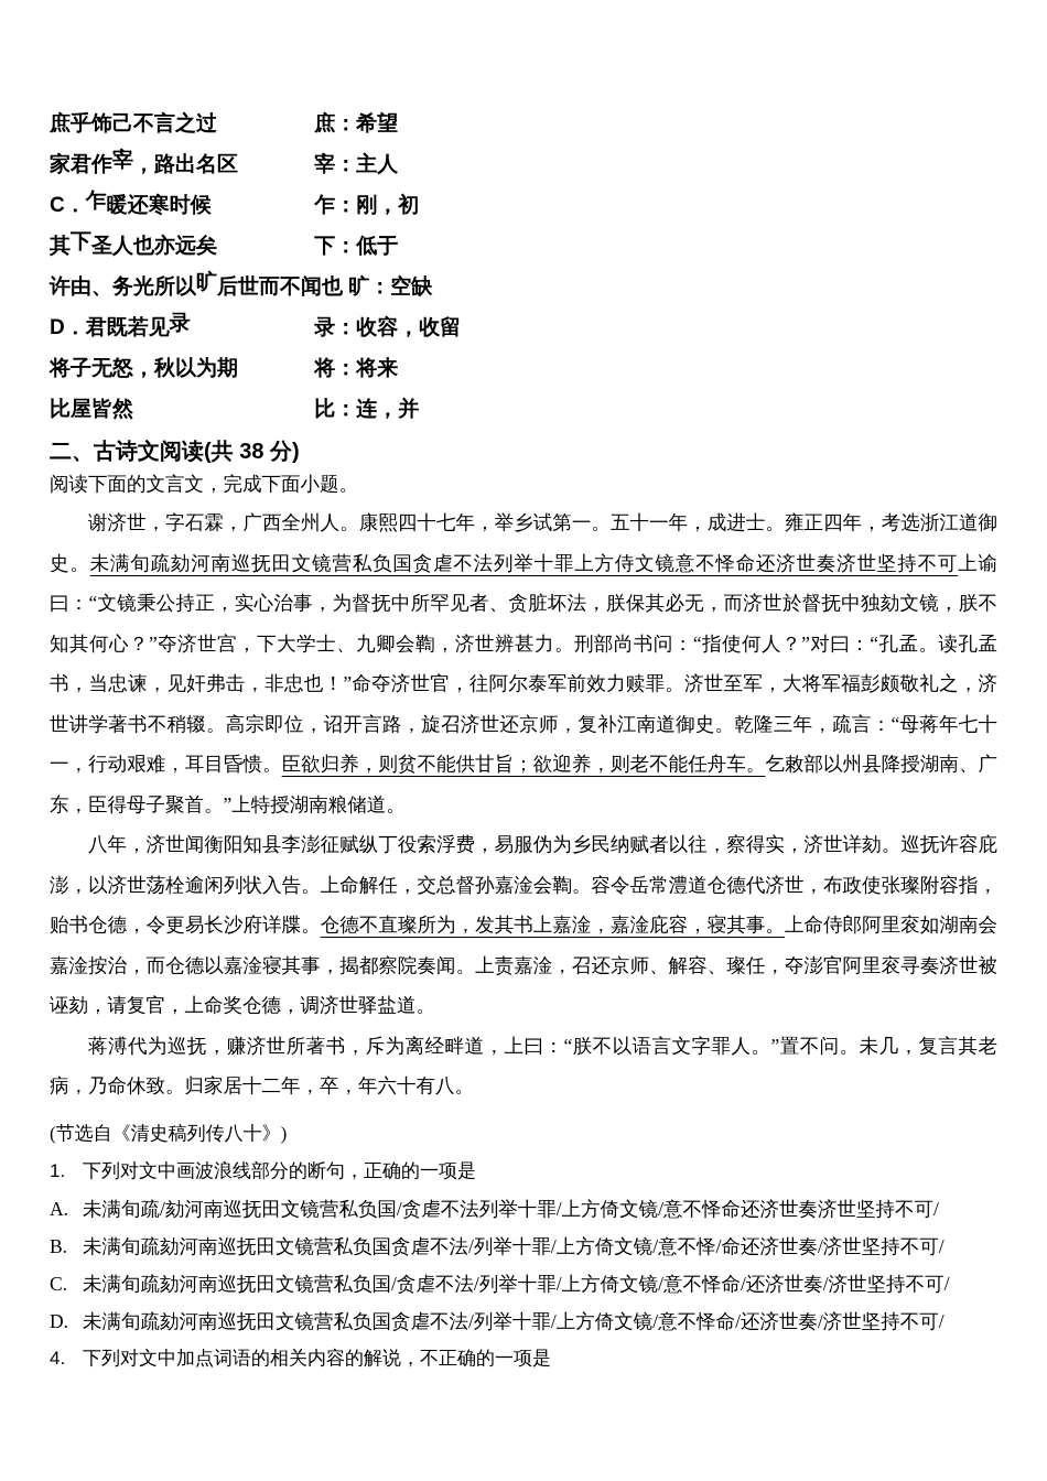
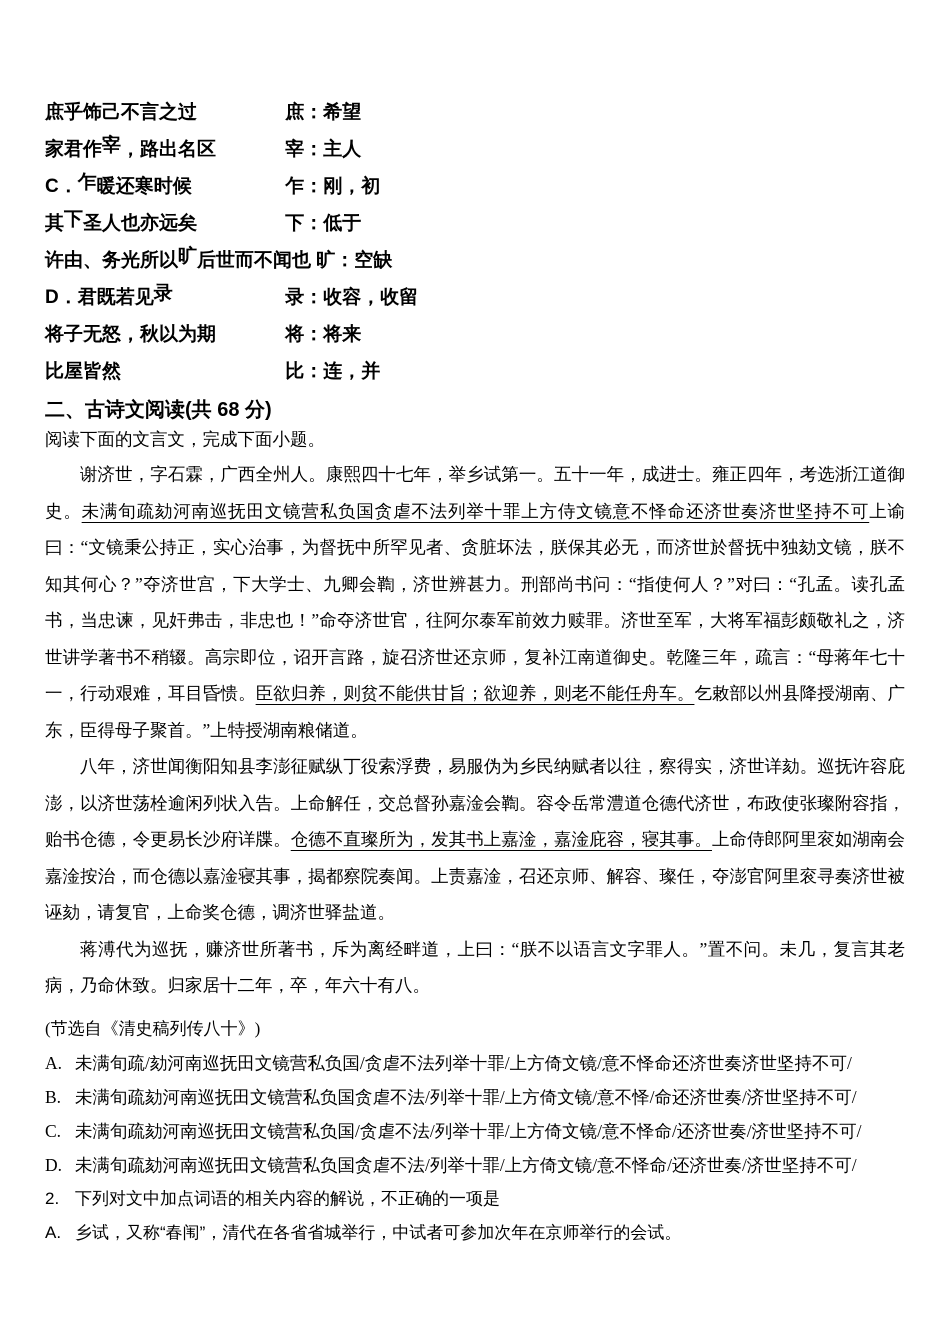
  庶乎饰己不言之过 庶：希望
  家君作宰，路出名区 宰：主人
  C．乍暖还寒时候 乍：刚，初
  其下圣人也亦远矣 下：低于
  许由、务光所以旷后世而不闻也 旷：空缺
  D．君既若见录 录：收容，收留
  将子无怒，秋以为期 将：将来
  比屋皆然 比：连，并
- 二、古诗文阅读(共 38 分)
+ 二、古诗文阅读(共 68 分)
  阅读下面的文言文，完成下面小题。
  谢济世，字石霖，广西全州人。康熙四十七年，举乡试第一。五十一年，成进士。雍正四年，考选浙江道御史。未满旬疏劾河南巡抚田文镜营私负国贪虐不法列举十罪上方侍文镜意不怿命还济世奏济世坚持不可上谕曰：“文镜秉公持正，实心治事，为督抚中所罕见者、贪脏坏法，朕保其必无，而济世於督抚中独劾文镜，朕不知其何心？”夺济世宫，下大学士、九卿会鞫，济世辨甚力。刑部尚书问：“指使何人？”对曰：“孔孟。读孔孟书，当忠谏，见奸弗击，非忠也！”命夺济世官，往阿尔泰军前效力赎罪。济世至军，大将军福彭颇敬礼之，济世讲学著书不稍辍。高宗即位，诏开言路，旋召济世还京师，复补江南道御史。乾隆三年，疏言：“母蒋年七十一，行动艰难，耳目昏愦。臣欲归养，则贫不能供甘旨；欲迎养，则老不能任舟车。乞敕部以州县降授湖南、广东，臣得母子聚首。”上特授湖南粮储道。
  八年，济世闻衡阳知县李澎征赋纵丁役索浮费，易服伪为乡民纳赋者以往，察得实，济世详劾。巡抚许容庇澎，以济世荡栓逾闲列状入告。上命解任，交总督孙嘉淦会鞫。容令岳常澧道仓德代济世，布政使张璨附容指，贻书仓德，令更易长沙府详牒。仓德不直璨所为，发其书上嘉淦，嘉淦庇容，寝其事。上命侍郎阿里衮如湖南会嘉淦按治，而仓德以嘉淦寝其事，揭都察院奏闻。上责嘉淦，召还京师、解容、璨任，夺澎官阿里衮寻奏济世被诬劾，请复官，上命奖仓德，调济世驿盐道。
  蒋溥代为巡抚，赚济世所著书，斥为离经畔道，上曰：“朕不以语言文字罪人。”置不问。未几，复言其老病，乃命休致。归家居十二年，卒，年六十有八。
  (节选自《清史稿列传八十》)
- 1. 下列对文中画波浪线部分的断句，正确的一项是
  A. 未满旬疏/劾河南巡抚田文镜营私负国/贪虐不法列举十罪/上方倚文镜/意不怿命还济世奏济世坚持不可/
  B. 未满旬疏劾河南巡抚田文镜营私负国贪虐不法/列举十罪/上方倚文镜/意不怿/命还济世奏/济世坚持不可/
  C. 未满旬疏劾河南巡抚田文镜营私负国/贪虐不法/列举十罪/上方倚文镜/意不怿命/还济世奏/济世坚持不可/
  D. 未满旬疏劾河南巡抚田文镜营私负国贪虐不法/列举十罪/上方倚文镜/意不怿命/还济世奏/济世坚持不可/
- 4. 下列对文中加点词语的相关内容的解说，不正确的一项是
+ 2. 下列对文中加点词语的相关内容的解说，不正确的一项是
+ A. 乡试，又称“春闱”，清代在各省省城举行，中试者可参加次年在京师举行的会试。
